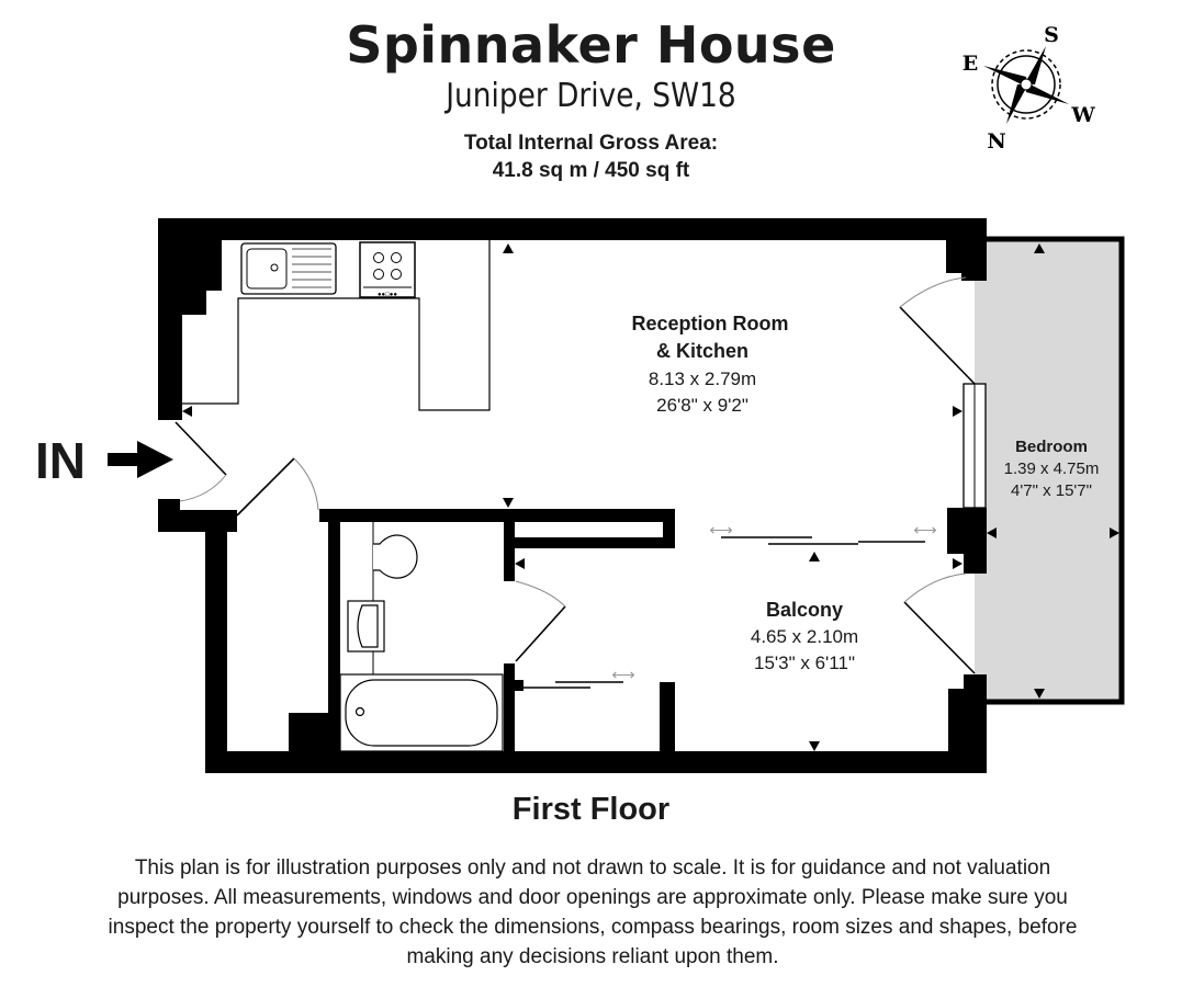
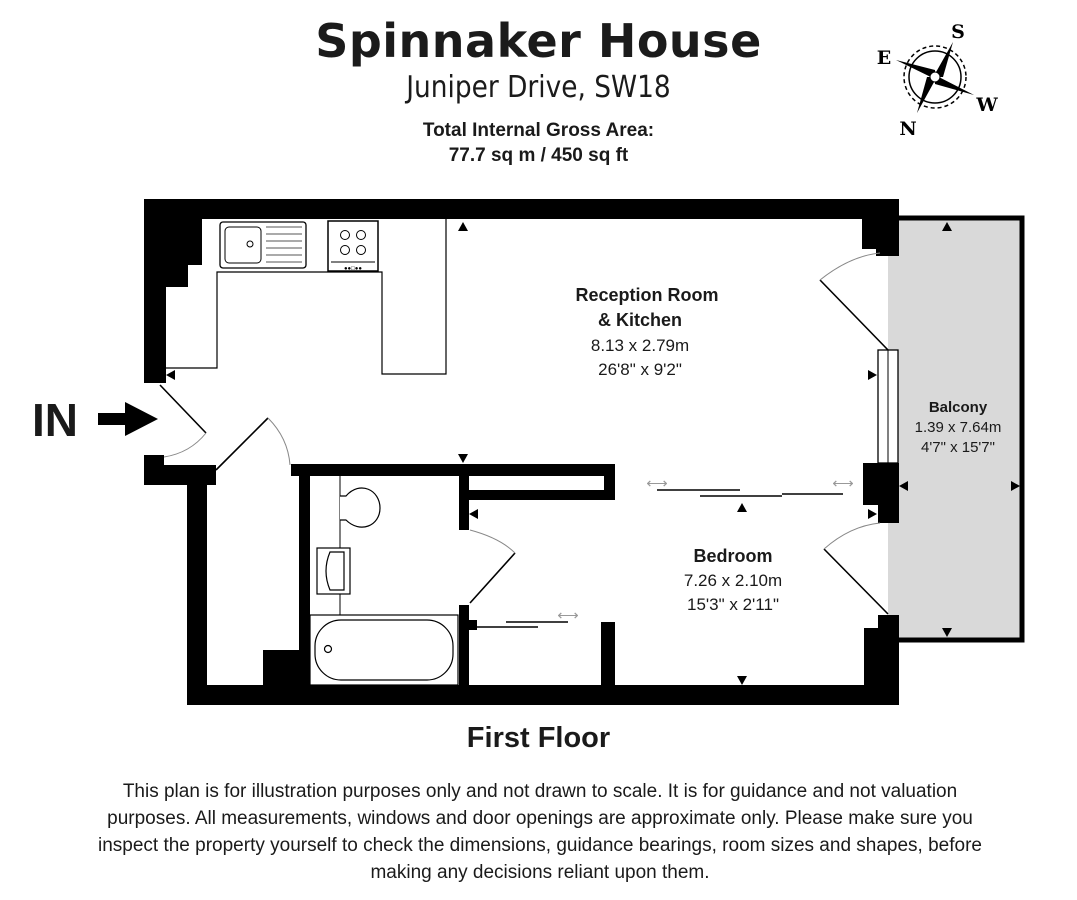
  Spinnaker House
  Juniper Drive, SW18
  Total Internal Gross Area:
- 41.8 sq m / 450 sq ft
+ 77.7 sq m / 450 sq ft
  S
  E
  W
  N
  ⟷
  ⟷
  ⟷
  Reception Room
  & Kitchen
  8.13 x 2.79m
  26'8" x 9'2"
- Balcony
+ Bedroom
- 4.65 x 2.10m
+ 7.26 x 2.10m
- 15'3" x 6'11"
+ 15'3" x 2'11"
- Bedroom
+ Balcony
- 1.39 x 4.75m
+ 1.39 x 7.64m
  4'7" x 15'7"
  IN
  First Floor
- This plan is for illustration purposes only and not drawn to scale. It is for guidance and not valuation purposes. All measurements, windows and door openings are approximate only. Please make sure you inspect the property yourself to check the dimensions, compass bearings, room sizes and shapes, before making any decisions reliant upon them.
+ This plan is for illustration purposes only and not drawn to scale. It is for guidance and not valuation purposes. All measurements, windows and door openings are approximate only. Please make sure you inspect the property yourself to check the dimensions, guidance bearings, room sizes and shapes, before making any decisions reliant upon them.
